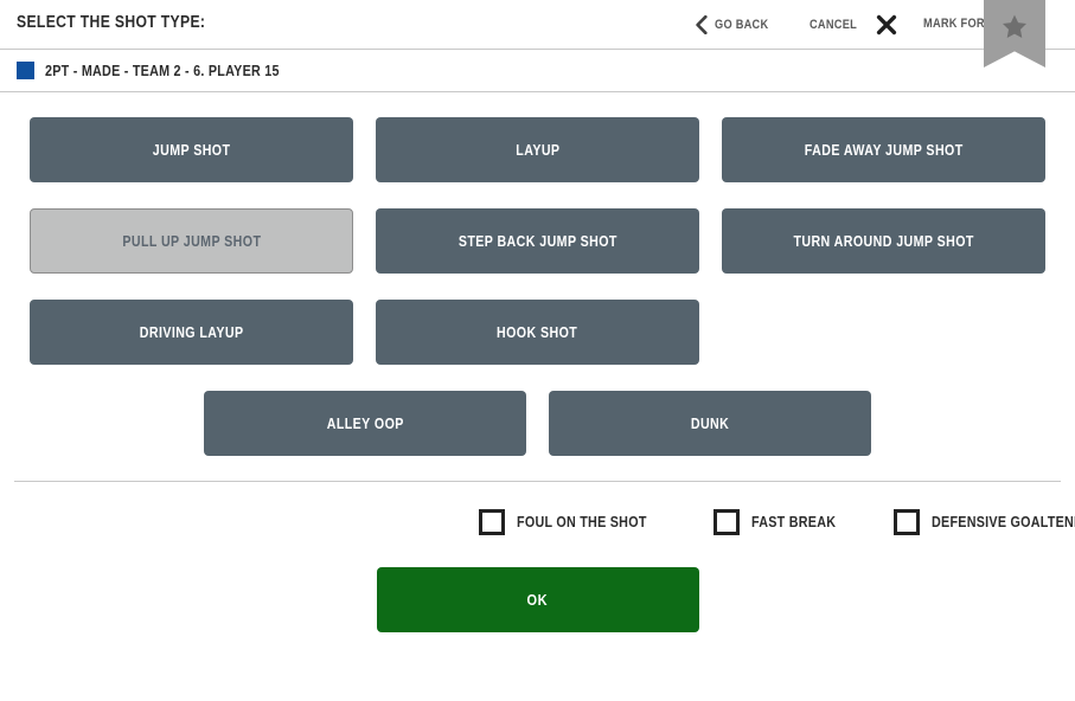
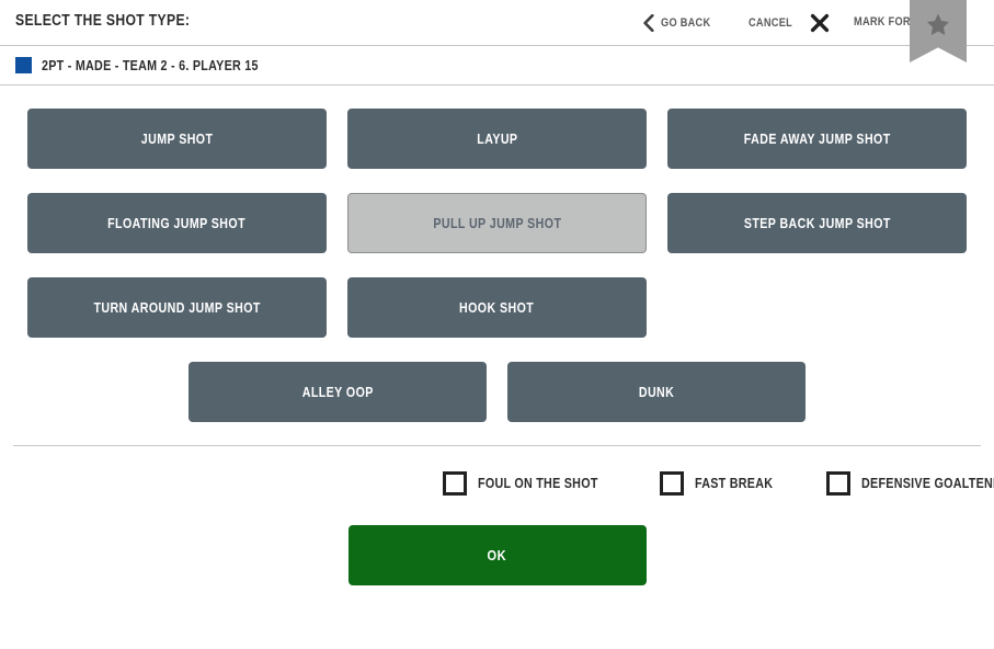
  SELECT THE SHOT TYPE:
  GO BACK
  CANCEL
  MARK FOR
  2PT - MADE - TEAM 2 - 6. PLAYER 15
  JUMP SHOT
  LAYUP
  FADE AWAY JUMP SHOT
+ FLOATING JUMP SHOT
  PULL UP JUMP SHOT
  STEP BACK JUMP SHOT
  TURN AROUND JUMP SHOT
- DRIVING LAYUP
  HOOK SHOT
  ALLEY OOP
  DUNK
  FOUL ON THE SHOT
  FAST BREAK
  DEFENSIVE GOALTEN
  OK
